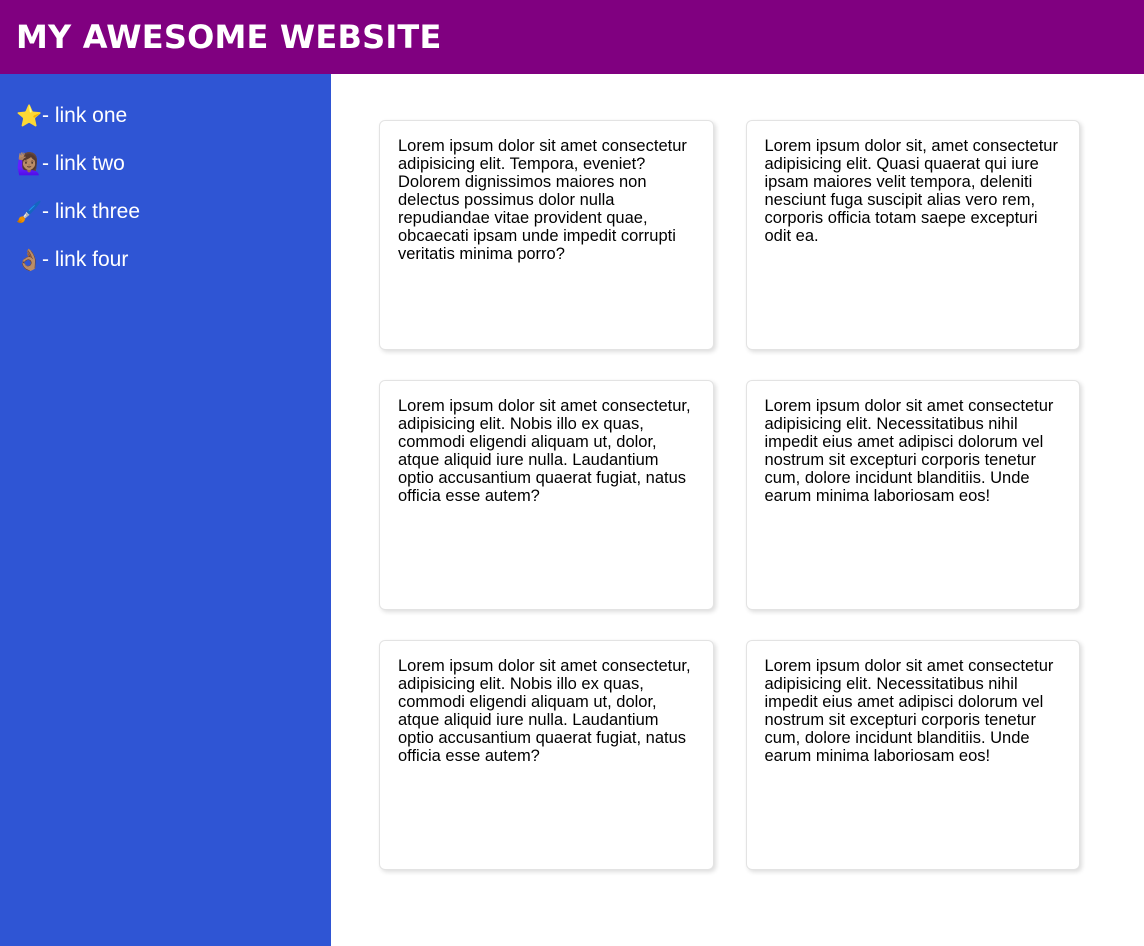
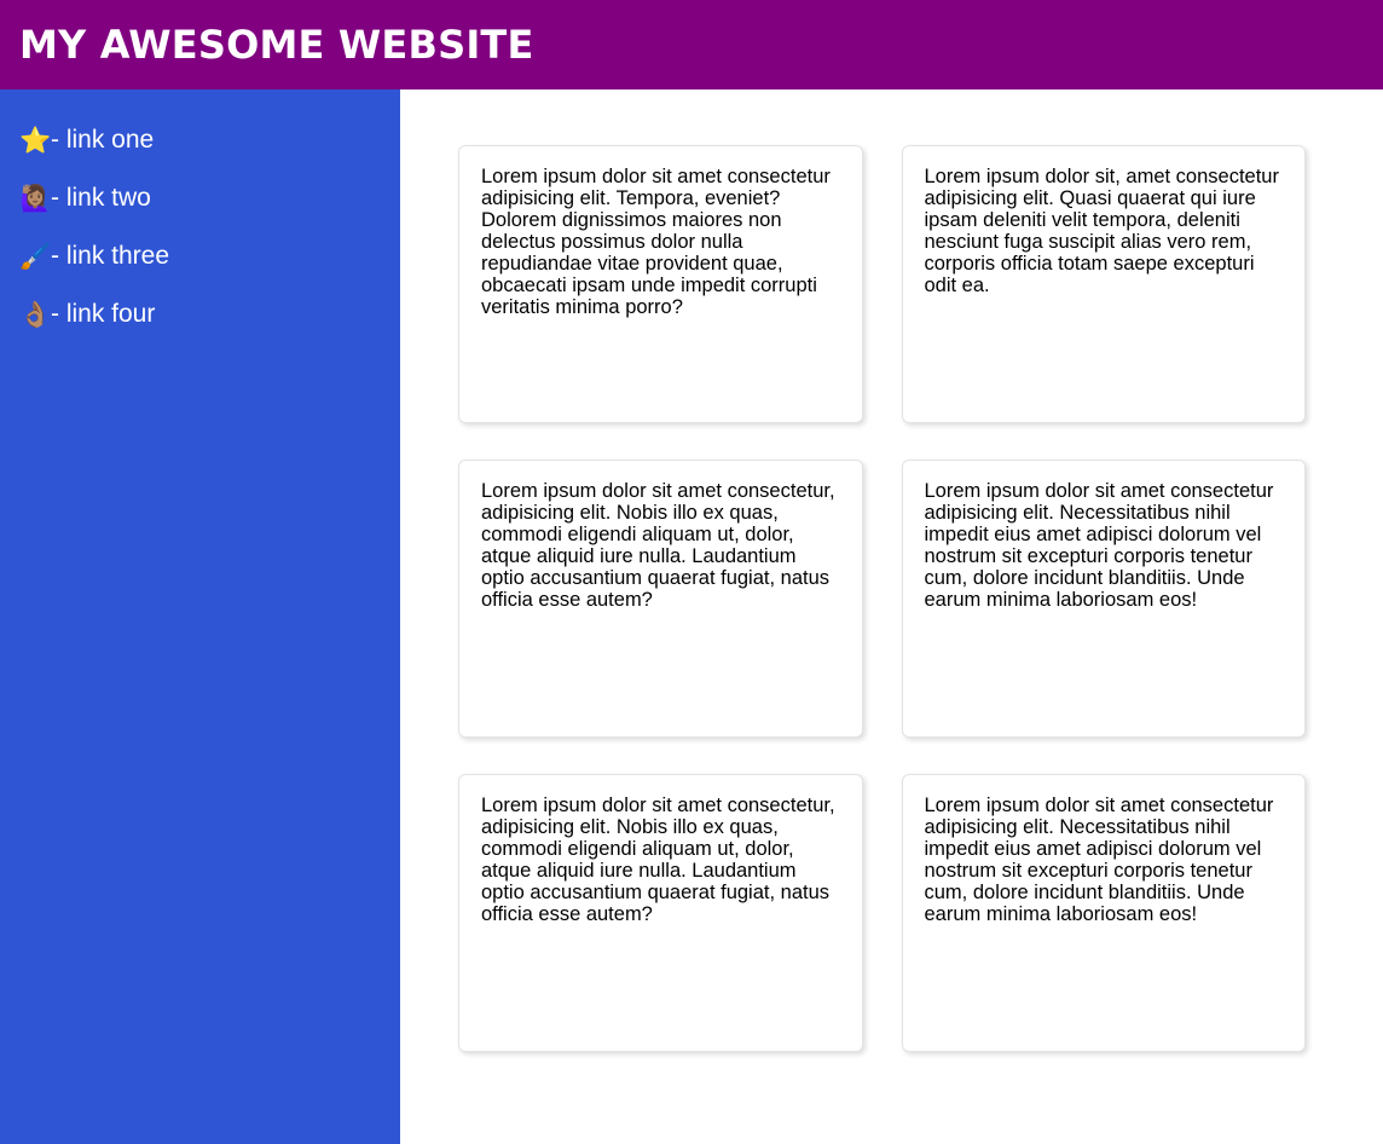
  MY AWESOME WEBSITE
  ⭐
  - link one
  🙋🏽‍♀️
  - link two
  🖌️
  - link three
  👌🏽
  - link four
  Lorem ipsum dolor sit amet consectetur adipisicing elit. Tempora, eveniet? Dolorem dignissimos maiores non delectus possimus dolor nulla repudiandae vitae provident quae, obcaecati ipsam unde impedit corrupti veritatis minima porro?
- Lorem ipsum dolor sit, amet consectetur adipisicing elit. Quasi quaerat qui iure ipsam maiores velit tempora, deleniti nesciunt fuga suscipit alias vero rem, corporis officia totam saepe excepturi odit ea.
+ Lorem ipsum dolor sit, amet consectetur adipisicing elit. Quasi quaerat qui iure ipsam deleniti velit tempora, deleniti nesciunt fuga suscipit alias vero rem, corporis officia totam saepe excepturi odit ea.
  Lorem ipsum dolor sit amet consectetur, adipisicing elit. Nobis illo ex quas, commodi eligendi aliquam ut, dolor, atque aliquid iure nulla. Laudantium optio accusantium quaerat fugiat, natus officia esse autem?
  Lorem ipsum dolor sit amet consectetur adipisicing elit. Necessitatibus nihil impedit eius amet adipisci dolorum vel nostrum sit excepturi corporis tenetur cum, dolore incidunt blanditiis. Unde earum minima laboriosam eos!
  Lorem ipsum dolor sit amet consectetur, adipisicing elit. Nobis illo ex quas, commodi eligendi aliquam ut, dolor, atque aliquid iure nulla. Laudantium optio accusantium quaerat fugiat, natus officia esse autem?
  Lorem ipsum dolor sit amet consectetur adipisicing elit. Necessitatibus nihil impedit eius amet adipisci dolorum vel nostrum sit excepturi corporis tenetur cum, dolore incidunt blanditiis. Unde earum minima laboriosam eos!
